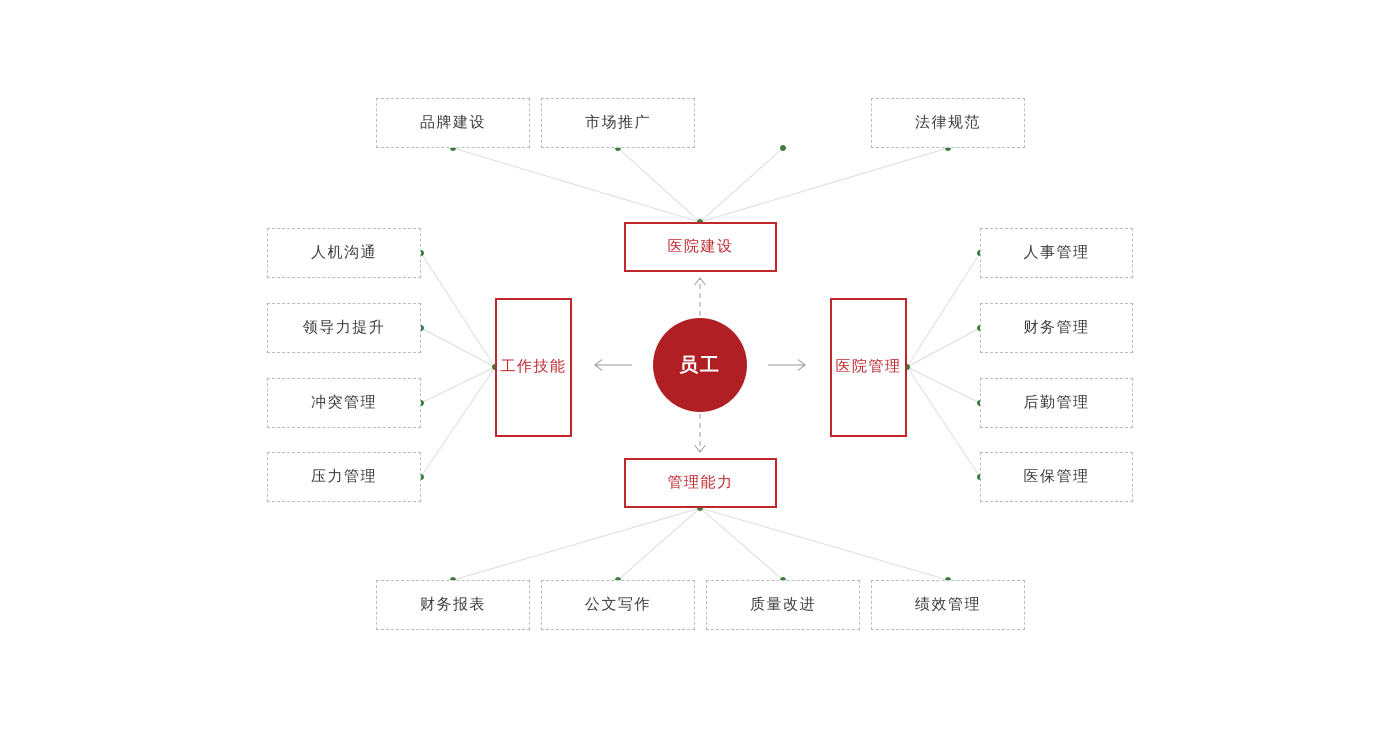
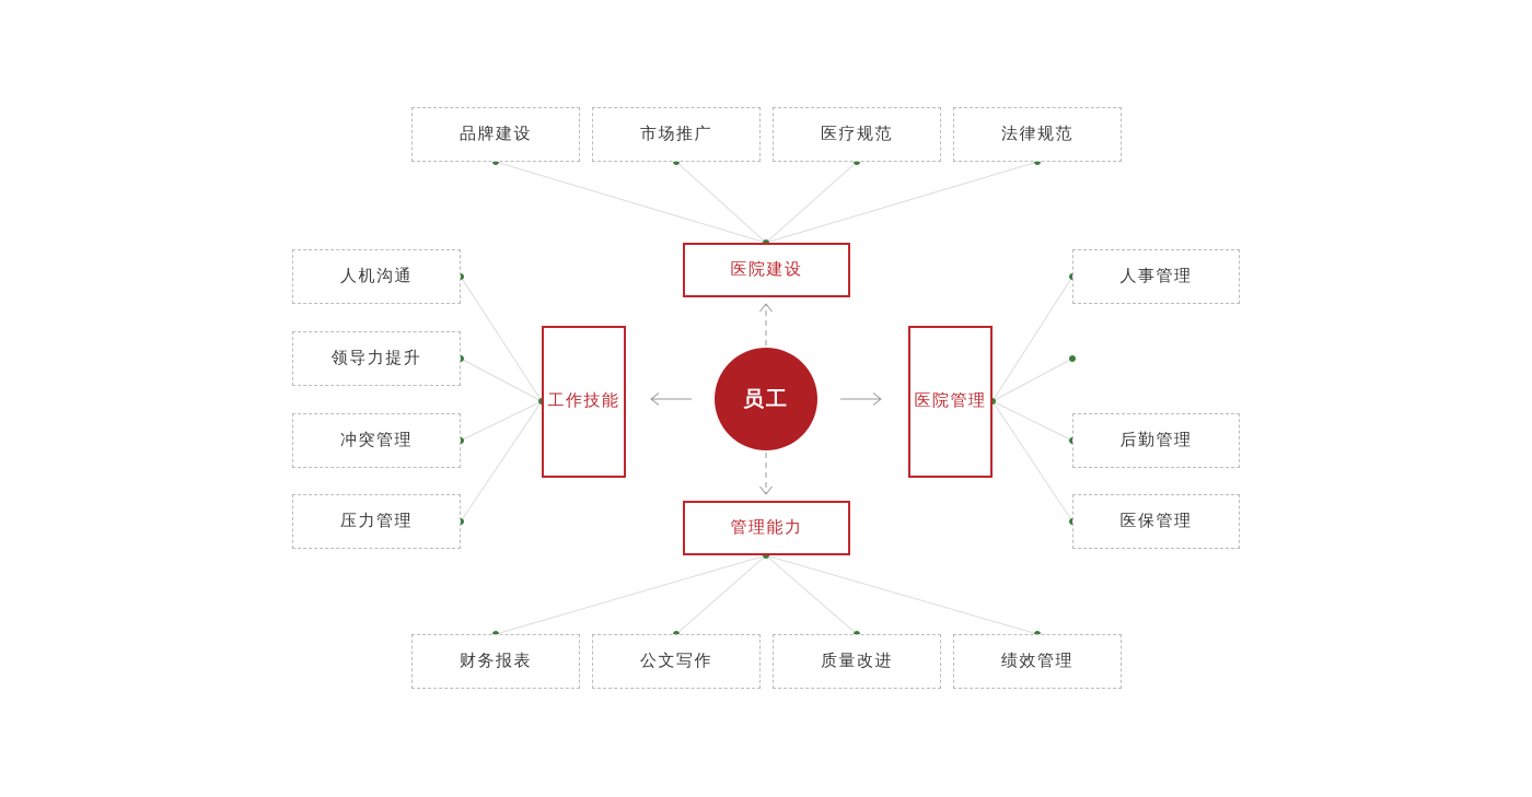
  品牌建设
  市场推广
+ 医疗规范
  法律规范
  人机沟通
  领导力提升
  冲突管理
  压力管理
  人事管理
- 财务管理
  后勤管理
  医保管理
  财务报表
  公文写作
  质量改进
  绩效管理
  医院建设
  工作技能
  医院管理
  管理能力
  员工
